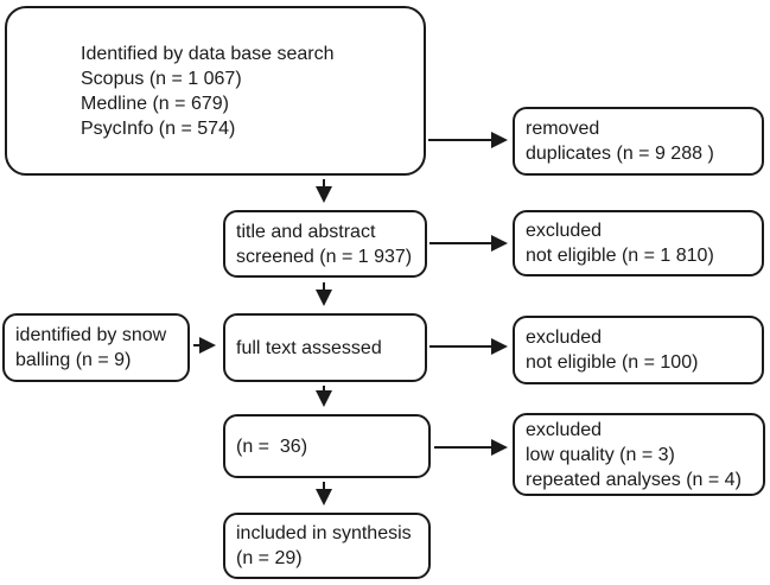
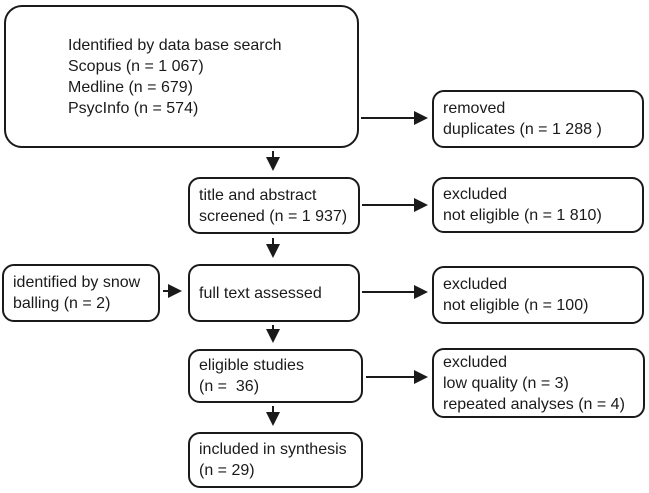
  Identified by data base search
  Scopus (n = 1 067)
  Medline (n = 679)
  PsycInfo (n = 574)
  removed
- duplicates (n = 9 288 )
+ duplicates (n = 1 288 )
  title and abstract
  screened (n = 1 937)
  excluded
  not eligible (n = 1 810)
  identified by snow
- balling (n = 9)
+ balling (n = 2)
  full text assessed
  excluded
  not eligible (n = 100)
+ eligible studies
  (n = 36)
  excluded
  low quality (n = 3)
  repeated analyses (n = 4)
  included in synthesis
  (n = 29)
